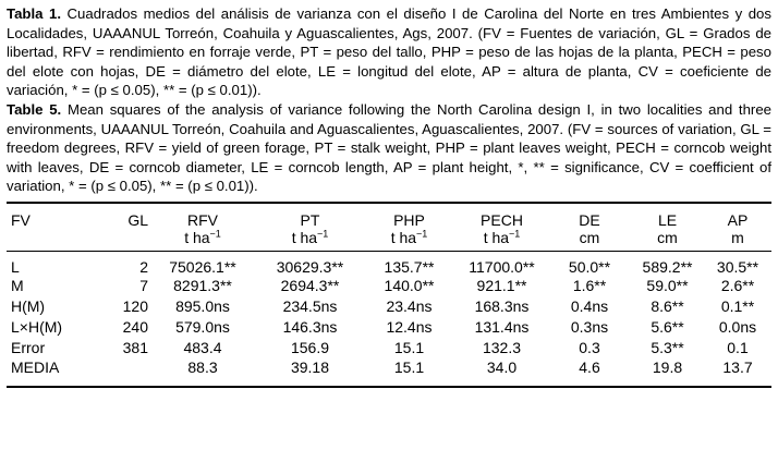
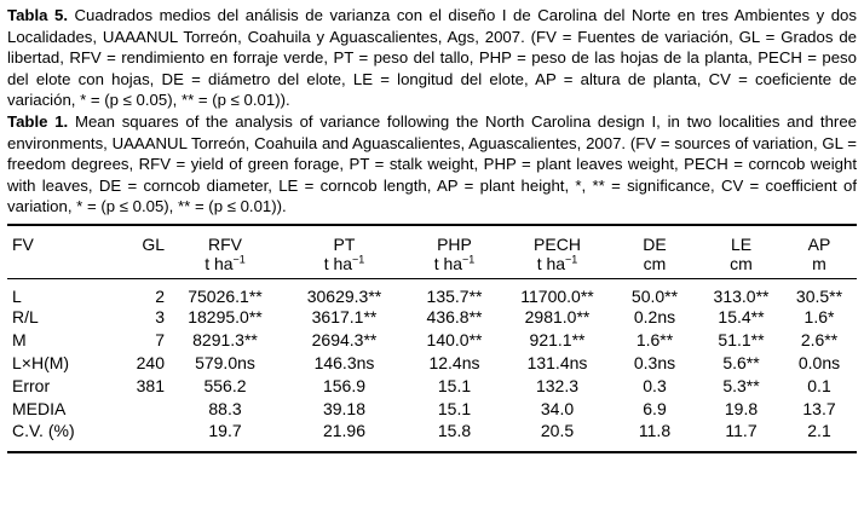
- Tabla 1. Cuadrados medios del análisis de varianza con el diseño I de Carolina del Norte en tres Ambientes y dos Localidades, UAAANUL Torreón, Coahuila y Aguascalientes, Ags, 2007. (FV = Fuentes de variación, GL = Grados de libertad, RFV = rendimiento en forraje verde, PT = peso del tallo, PHP = peso de las hojas de la planta, PECH = peso del elote con hojas, DE = diámetro del elote, LE = longitud del elote, AP = altura de planta, CV = coeficiente de variación, * = (p ≤ 0.05), ** = (p ≤ 0.01)).
+ Tabla 5. Cuadrados medios del análisis de varianza con el diseño I de Carolina del Norte en tres Ambientes y dos Localidades, UAAANUL Torreón, Coahuila y Aguascalientes, Ags, 2007. (FV = Fuentes de variación, GL = Grados de libertad, RFV = rendimiento en forraje verde, PT = peso del tallo, PHP = peso de las hojas de la planta, PECH = peso del elote con hojas, DE = diámetro del elote, LE = longitud del elote, AP = altura de planta, CV = coeficiente de variación, * = (p ≤ 0.05), ** = (p ≤ 0.01)).
- Table 5. Mean squares of the analysis of variance following the North Carolina design I, in two localities and three environments, UAAANUL Torreón, Coahuila and Aguascalientes, Aguascalientes, 2007. (FV = sources of variation, GL = freedom degrees, RFV = yield of green forage, PT = stalk weight, PHP = plant leaves weight, PECH = corncob weight with leaves, DE = corncob diameter, LE = corncob length, AP = plant height, *, ** = significance, CV = coefficient of variation, * = (p ≤ 0.05), ** = (p ≤ 0.01)).
+ Table 1. Mean squares of the analysis of variance following the North Carolina design I, in two localities and three environments, UAAANUL Torreón, Coahuila and Aguascalientes, Aguascalientes, 2007. (FV = sources of variation, GL = freedom degrees, RFV = yield of green forage, PT = stalk weight, PHP = plant leaves weight, PECH = corncob weight with leaves, DE = corncob diameter, LE = corncob length, AP = plant height, *, ** = significance, CV = coefficient of variation, * = (p ≤ 0.05), ** = (p ≤ 0.01)).
  FV	GL	RFV	PT	PHP	PECH	DE	LE	AP
  		t ha−1	t ha−1	t ha−1	t ha−1	cm	cm	m
- L	2	75026.1**	30629.3**	135.7**	11700.0**	50.0**	589.2**	30.5**
+ L	2	75026.1**	30629.3**	135.7**	11700.0**	50.0**	313.0**	30.5**
+ R/L	3	18295.0**	3617.1**	436.8**	2981.0**	0.2ns	15.4**	1.6*
- M	7	8291.3**	2694.3**	140.0**	921.1**	1.6**	59.0**	2.6**
+ M	7	8291.3**	2694.3**	140.0**	921.1**	1.6**	51.1**	2.6**
- H(M)	120	895.0ns	234.5ns	23.4ns	168.3ns	0.4ns	8.6**	0.1**
  L×H(M)	240	579.0ns	146.3ns	12.4ns	131.4ns	0.3ns	5.6**	0.0ns
- Error	381	483.4	156.9	15.1	132.3	0.3	5.3**	0.1
+ Error	381	556.2	156.9	15.1	132.3	0.3	5.3**	0.1
- MEDIA		88.3	39.18	15.1	34.0	4.6	19.8	13.7
+ MEDIA		88.3	39.18	15.1	34.0	6.9	19.8	13.7
+ C.V. (%)		19.7	21.96	15.8	20.5	11.8	11.7	2.1
